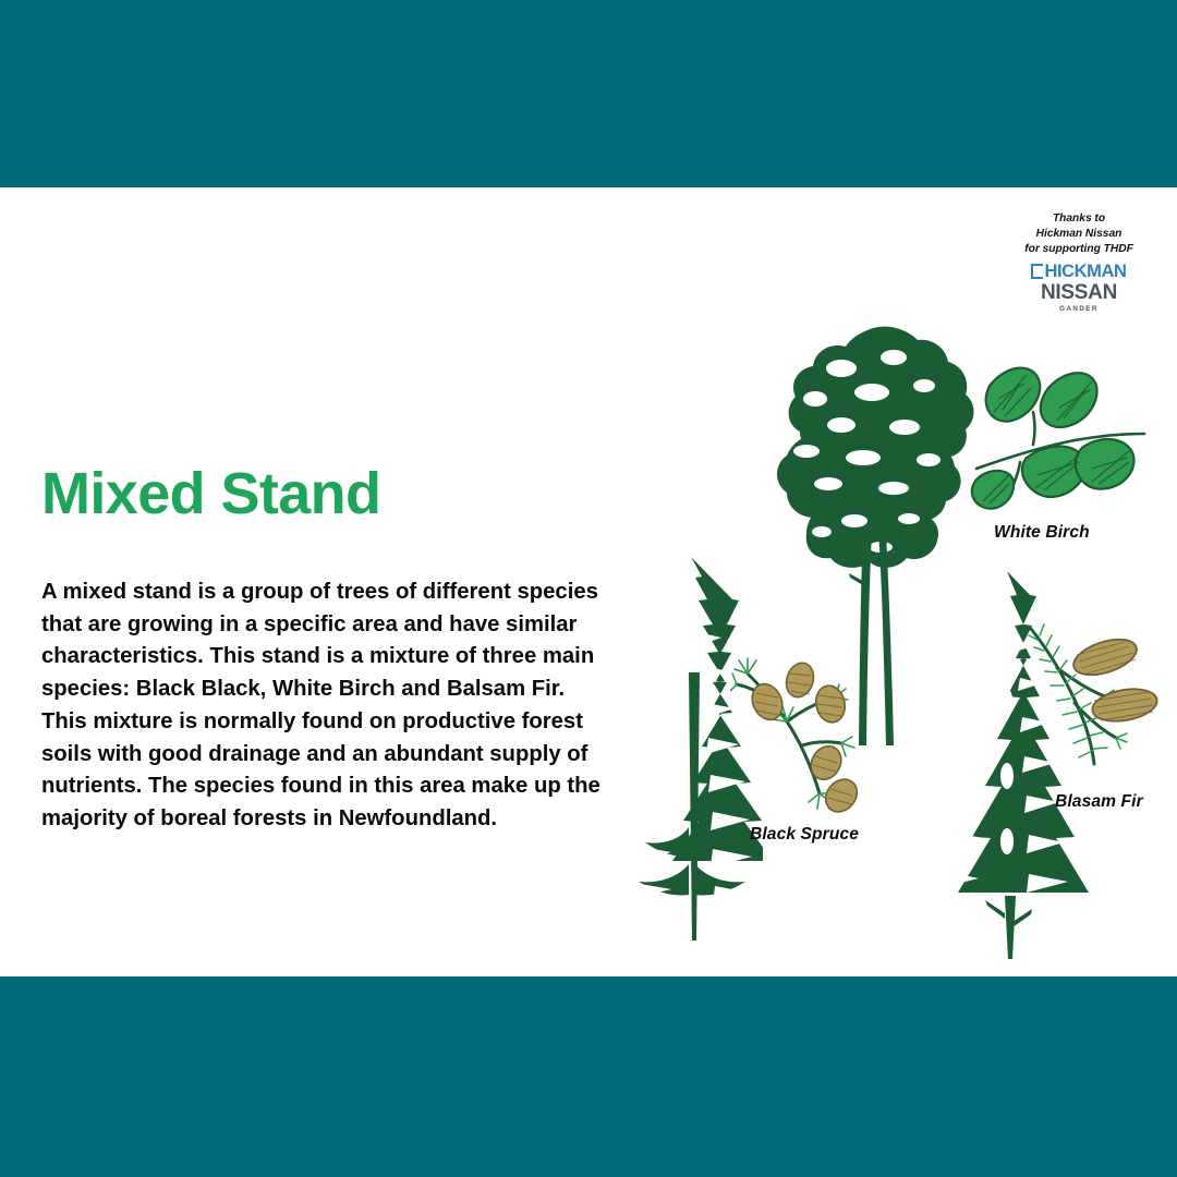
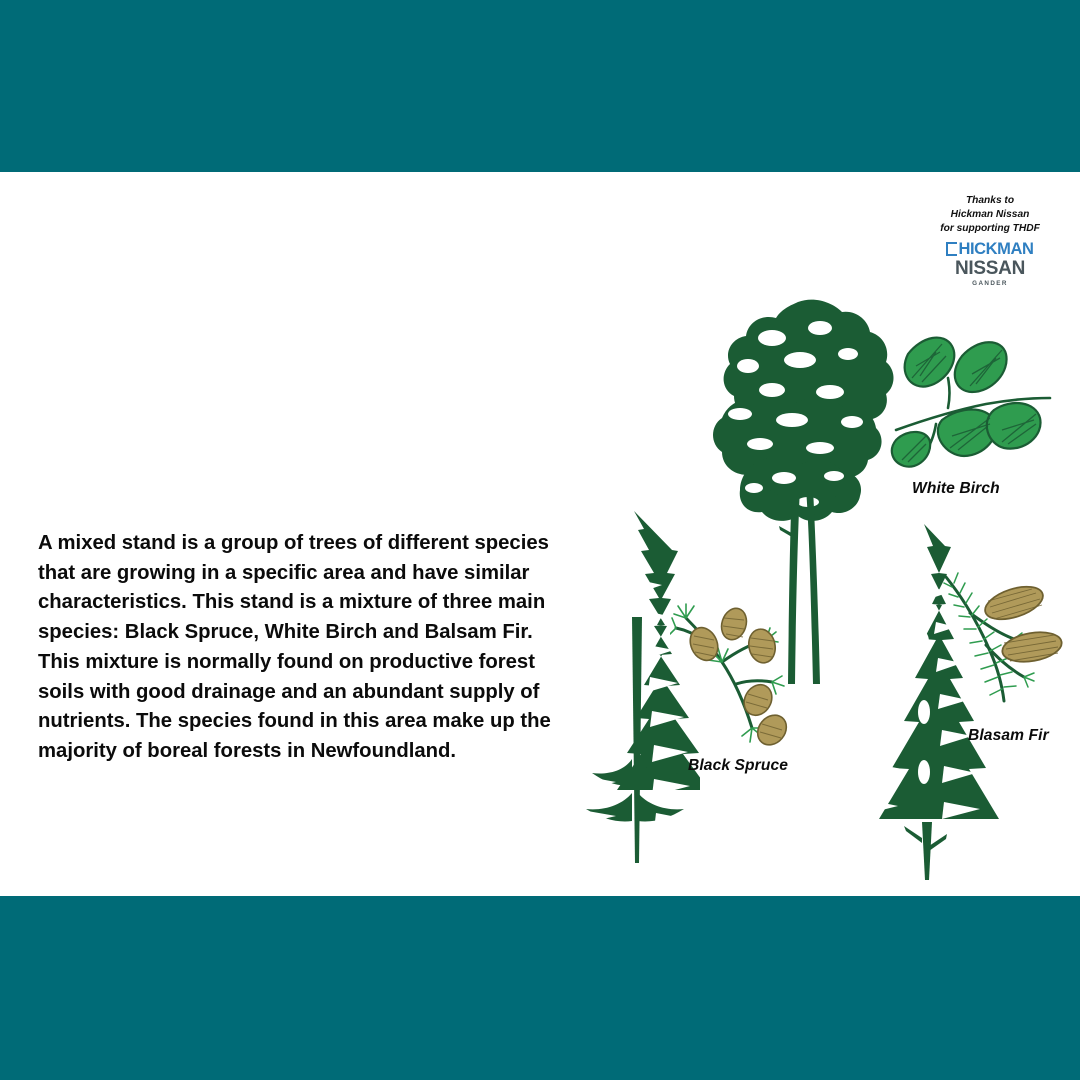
  Thanks to
  Hickman Nissan
  for supporting THDF
  HICKMAN
  NISSAN
- Mixed Stand
- A mixed stand is a group of trees of different species that are growing in a specific area and have similar characteristics. This stand is a mixture of three main species: Black Black, White Birch and Balsam Fir. This mixture is normally found on productive forest soils with good drainage and an abundant supply of nutrients. The species found in this area make up the majority of boreal forests in Newfoundland.
+ A mixed stand is a group of trees of different species that are growing in a specific area and have similar characteristics. This stand is a mixture of three main species: Black Spruce, White Birch and Balsam Fir. This mixture is normally found on productive forest soils with good drainage and an abundant supply of nutrients. The species found in this area make up the majority of boreal forests in Newfoundland.
  White Birch
  Black Spruce
  Blasam Fir
